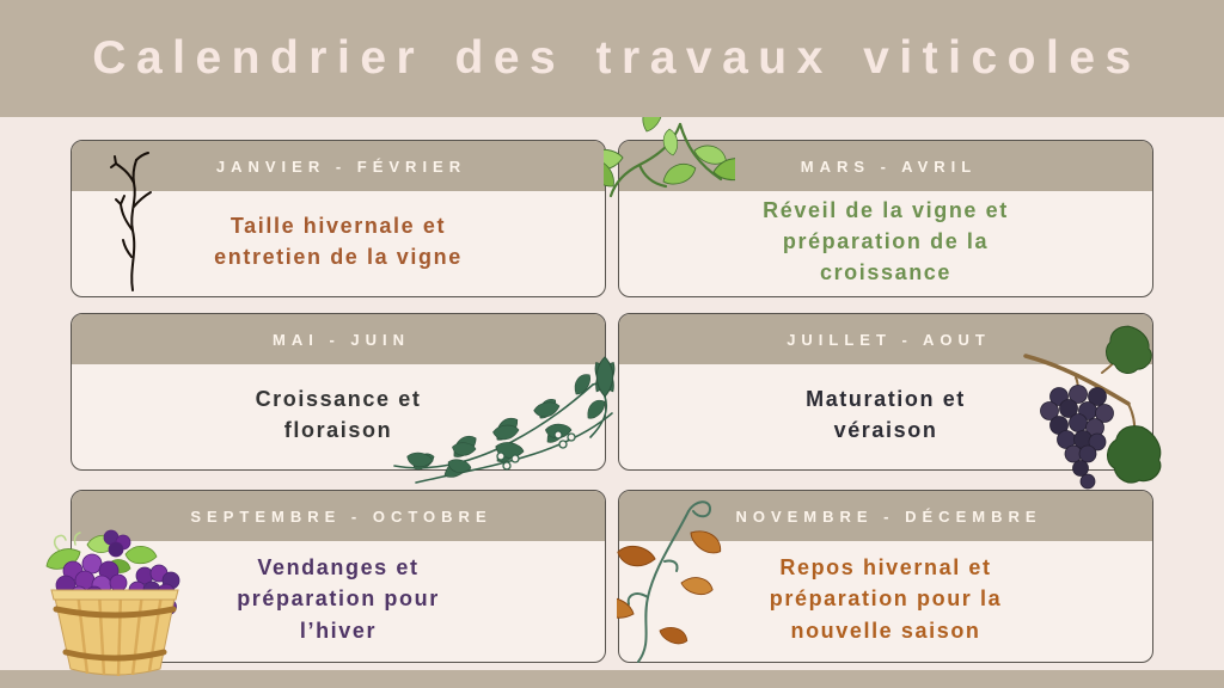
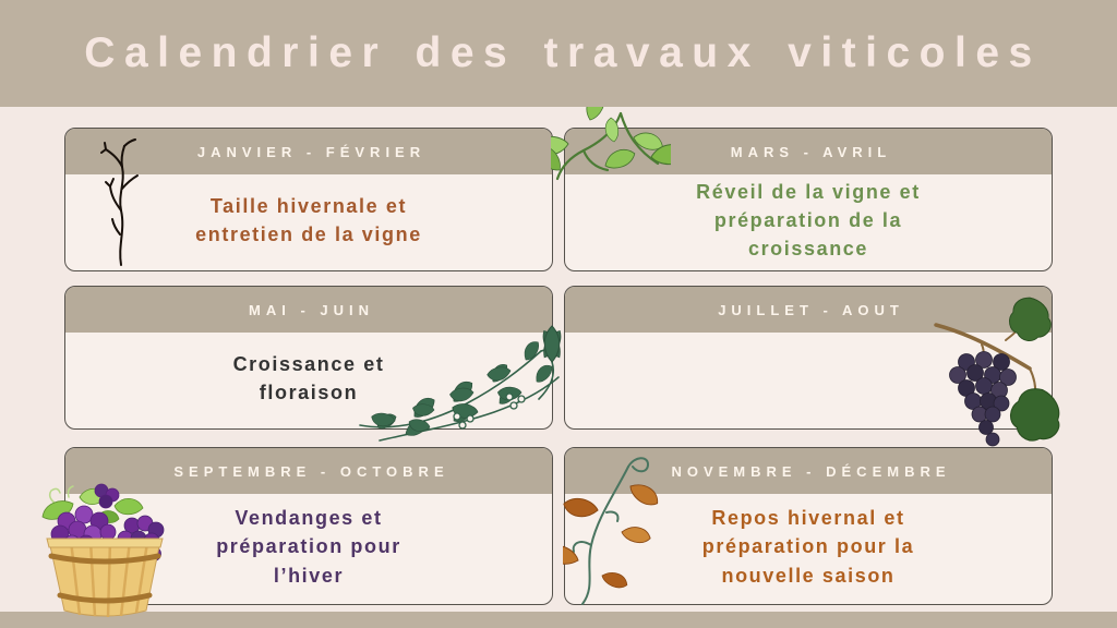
  Calendrier des travaux viticoles
  JANVIER - FÉVRIER
  Taille hivernale et
  entretien de la vigne
  MARS - AVRIL
  Réveil de la vigne et
  préparation de la
  croissance
  MAI - JUIN
  Croissance et
  floraison
  JUILLET - AOUT
- Maturation et
- véraison
  SEPTEMBRE - OCTOBRE
  Vendanges et
  préparation pour
  l’hiver
  NOVEMBRE - DÉCEMBRE
  Repos hivernal et
  préparation pour la
  nouvelle saison
